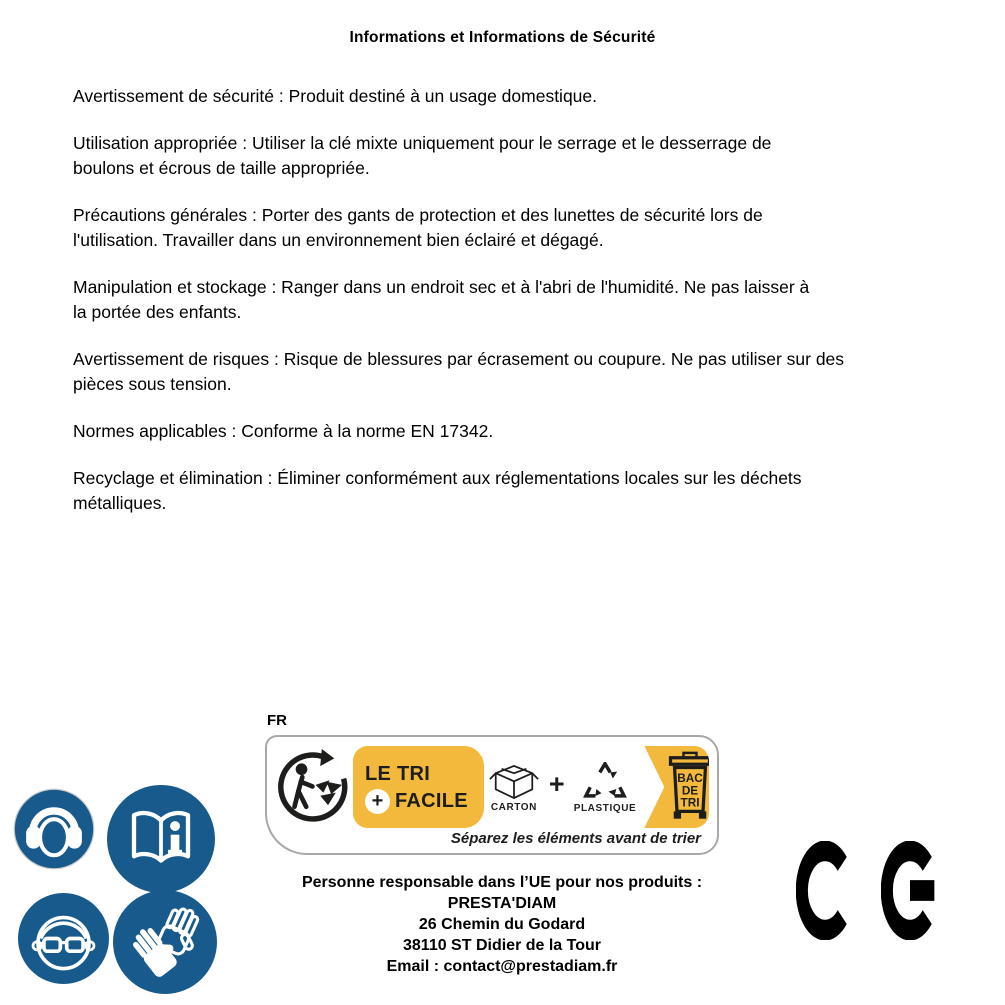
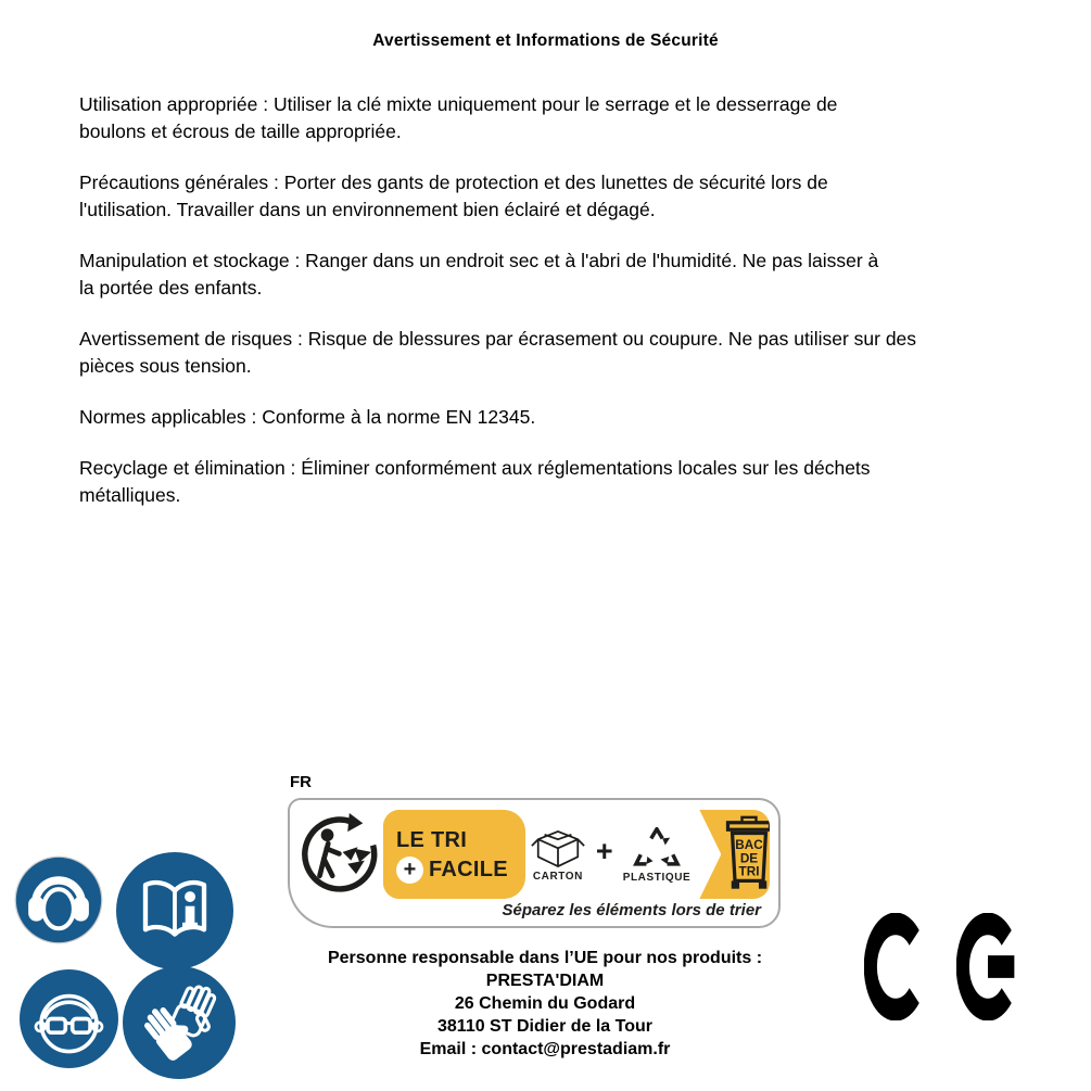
- Informations et Informations de Sécurité
+ Avertissement et Informations de Sécurité
- Avertissement de sécurité : Produit destiné à un usage domestique.
  Utilisation appropriée : Utiliser la clé mixte uniquement pour le serrage et le desserrage de
  boulons et écrous de taille appropriée.
  Précautions générales : Porter des gants de protection et des lunettes de sécurité lors de
  l'utilisation. Travailler dans un environnement bien éclairé et dégagé.
  Manipulation et stockage : Ranger dans un endroit sec et à l'abri de l'humidité. Ne pas laisser à
  la portée des enfants.
  Avertissement de risques : Risque de blessures par écrasement ou coupure. Ne pas utiliser sur des
  pièces sous tension.
- Normes applicables : Conforme à la norme EN 17342.
+ Normes applicables : Conforme à la norme EN 12345.
  Recyclage et élimination : Éliminer conformément aux réglementations locales sur les déchets
  métalliques.
  FR
  LE TRI
  +
  FACILE
  CARTON
  +
  PLASTIQUE
  BAC
  DE
  TRI
- Séparez les éléments avant de trier
+ Séparez les éléments lors de trier
  Personne responsable dans l’UE pour nos produits :
  PRESTA'DIAM
  26 Chemin du Godard
  38110 ST Didier de la Tour
  Email : contact@prestadiam.fr
